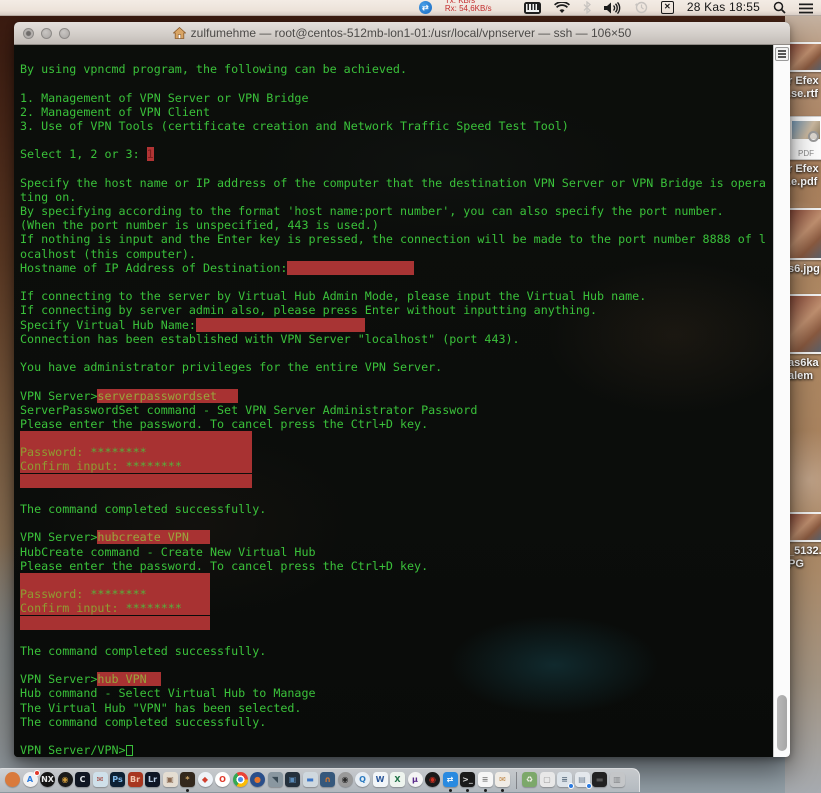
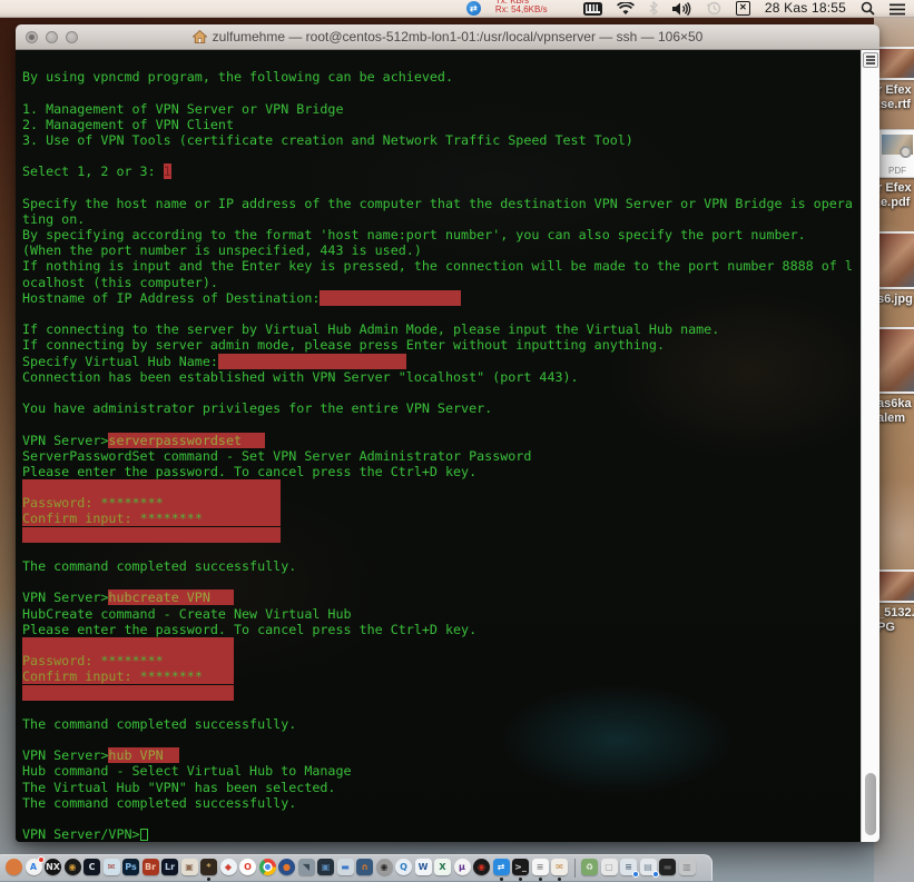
  ⇄
  Tx: KB/s
  Rx: 54,6KB/s
  ✕
  28 Kas 18:55
  zulfumehme — root@centos-512mb-lon1-01:/usr/local/vpnserver — ssh — 106×50
  By using vpncmd program, the following can be achieved.
  1. Management of VPN Server or VPN Bridge
  2. Management of VPN Client
  3. Use of VPN Tools (certificate creation and Network Traffic Speed Test Tool)
  Select 1, 2 or 3: 1
  Specify the host name or IP address of the computer that the destination VPN Server or VPN Bridge is opera
  ting on.
  By specifying according to the format 'host name:port number', you can also specify the port number.
  (When the port number is unspecified, 443 is used.)
  If nothing is input and the Enter key is pressed, the connection will be made to the port number 8888 of l
  ocalhost (this computer).
  Hostname of IP Address of Destination:
  If connecting to the server by Virtual Hub Admin Mode, please input the Virtual Hub name.
- If connecting by server admin also, please press Enter without inputting anything.
+ If connecting by server admin mode, please press Enter without inputting anything.
  Specify Virtual Hub Name:
  Connection has been established with VPN Server "localhost" (port 443).
  You have administrator privileges for the entire VPN Server.
  VPN Server>serverpasswordset
  ServerPasswordSet command - Set VPN Server Administrator Password
  Please enter the password. To cancel press the Ctrl+D key.
  Password: ********
  Confirm input: ********
  The command completed successfully.
  VPN Server>hubcreate VPN
  HubCreate command - Create New Virtual Hub
  Please enter the password. To cancel press the Ctrl+D key.
  Password: ********
  Confirm input: ********
  The command completed successfully.
  VPN Server>hub VPN
  Hub command - Select Virtual Hub to Manage
  The Virtual Hub "VPN" has been selected.
  The command completed successfully.
  VPN Server/VPN>
  r Efex
  se.rtf
  PDF
  r Efex
  e.pdf
  s6.jpg
  as6ka
  alem
  _5132.
  PG
  A
  NX
  ◉
  C
  ✉
  Ps
  Br
  Lr
  ▣
  *
  ◆
  O
  ●
  ◥
  ▣
  ▬
  ∩
  ◉
  Q
  W
  X
  µ
  ◉
  ⇄
  >_
  ≡
  ✉
  ♻
  ▢
  ≡
  ▤
  ▬
  ▥
